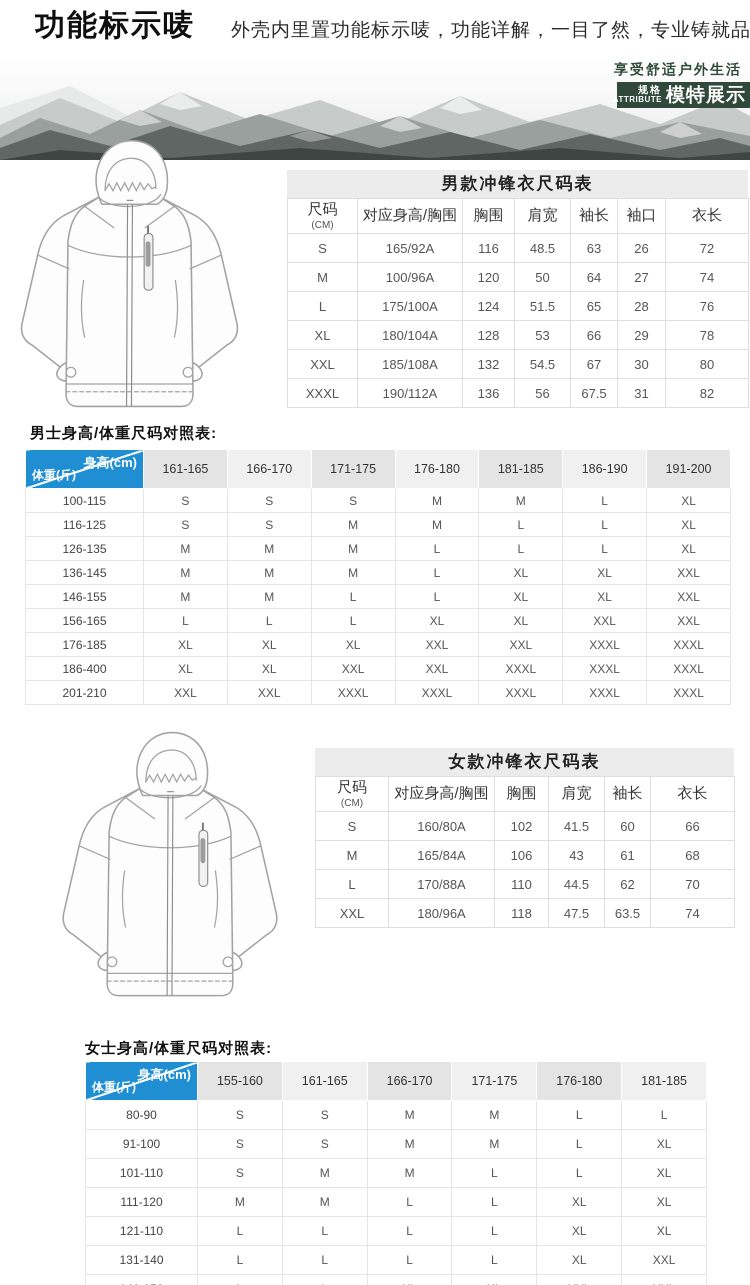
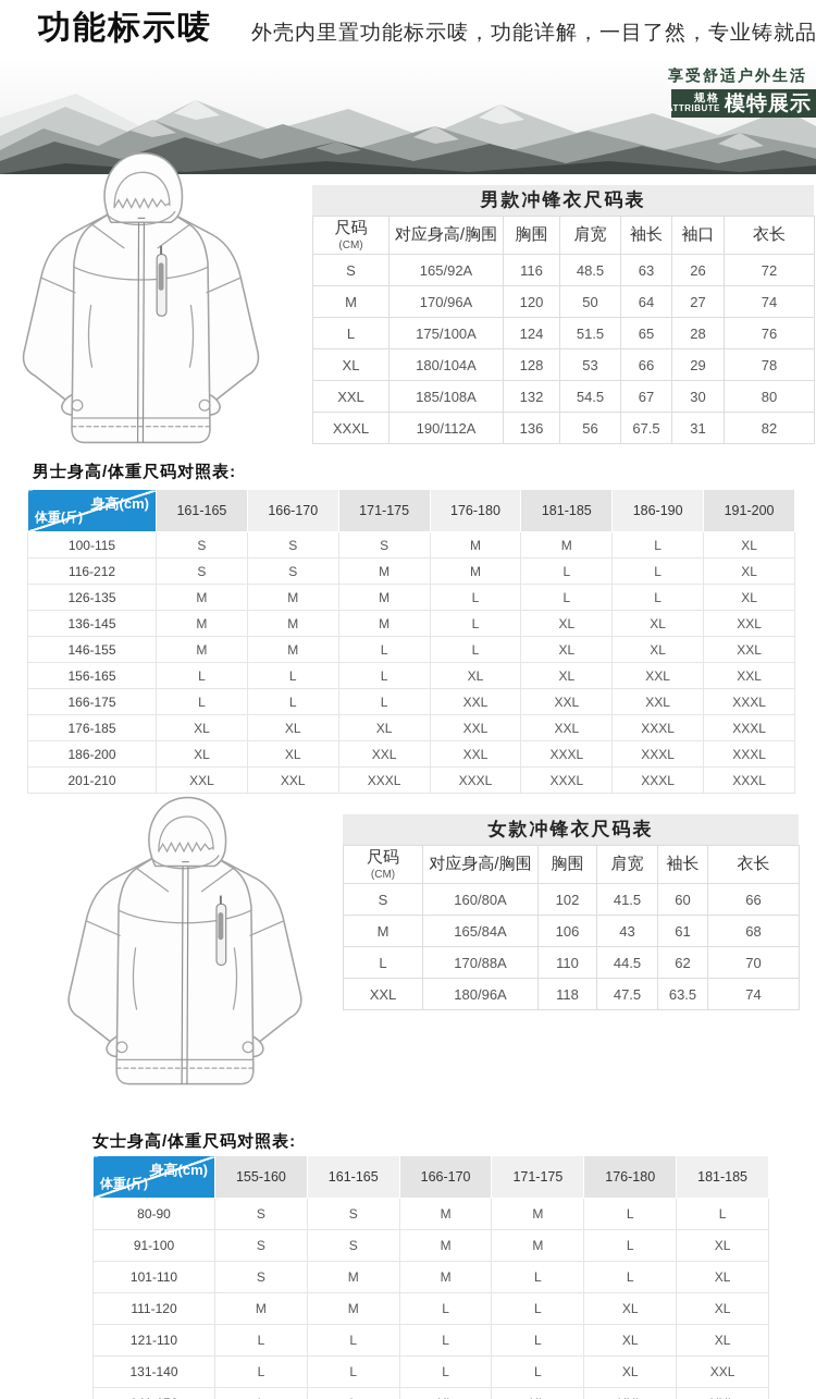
  功能标示唛
  外壳内里置功能标示唛，功能详解，一目了然，专业铸就品
  享受舒适户外生活
  规格
  ATTRIBUTE
  模特展示
  男款冲锋衣尺码表
  尺码(CM)	对应身高/胸围	胸围	肩宽	袖长	袖口	衣长
  S	165/92A	116	48.5	63	26	72
- M	100/96A	120	50	64	27	74
+ M	170/96A	120	50	64	27	74
  L	175/100A	124	51.5	65	28	76
  XL	180/104A	128	53	66	29	78
  XXL	185/108A	132	54.5	67	30	80
  XXXL	190/112A	136	56	67.5	31	82
  男士身高/体重尺码对照表:
  身高(cm) 体重(斤)	161-165	166-170	171-175	176-180	181-185	186-190	191-200
  100-115	S	S	S	M	M	L	XL
- 116-125	S	S	M	M	L	L	XL
+ 116-212	S	S	M	M	L	L	XL
  126-135	M	M	M	L	L	L	XL
  136-145	M	M	M	L	XL	XL	XXL
  146-155	M	M	L	L	XL	XL	XXL
  156-165	L	L	L	XL	XL	XXL	XXL
+ 166-175	L	L	L	XXL	XXL	XXL	XXXL
  176-185	XL	XL	XL	XXL	XXL	XXXL	XXXL
- 186-400	XL	XL	XXL	XXL	XXXL	XXXL	XXXL
+ 186-200	XL	XL	XXL	XXL	XXXL	XXXL	XXXL
  201-210	XXL	XXL	XXXL	XXXL	XXXL	XXXL	XXXL
  女款冲锋衣尺码表
  尺码(CM)	对应身高/胸围	胸围	肩宽	袖长	衣长
  S	160/80A	102	41.5	60	66
  M	165/84A	106	43	61	68
  L	170/88A	110	44.5	62	70
  XXL	180/96A	118	47.5	63.5	74
  女士身高/体重尺码对照表:
  身高(cm) 体重(斤)	155-160	161-165	166-170	171-175	176-180	181-185
  80-90	S	S	M	M	L	L
  91-100	S	S	M	M	L	XL
  101-110	S	M	M	L	L	XL
  111-120	M	M	L	L	XL	XL
  121-110	L	L	L	L	XL	XL
  131-140	L	L	L	L	XL	XXL
